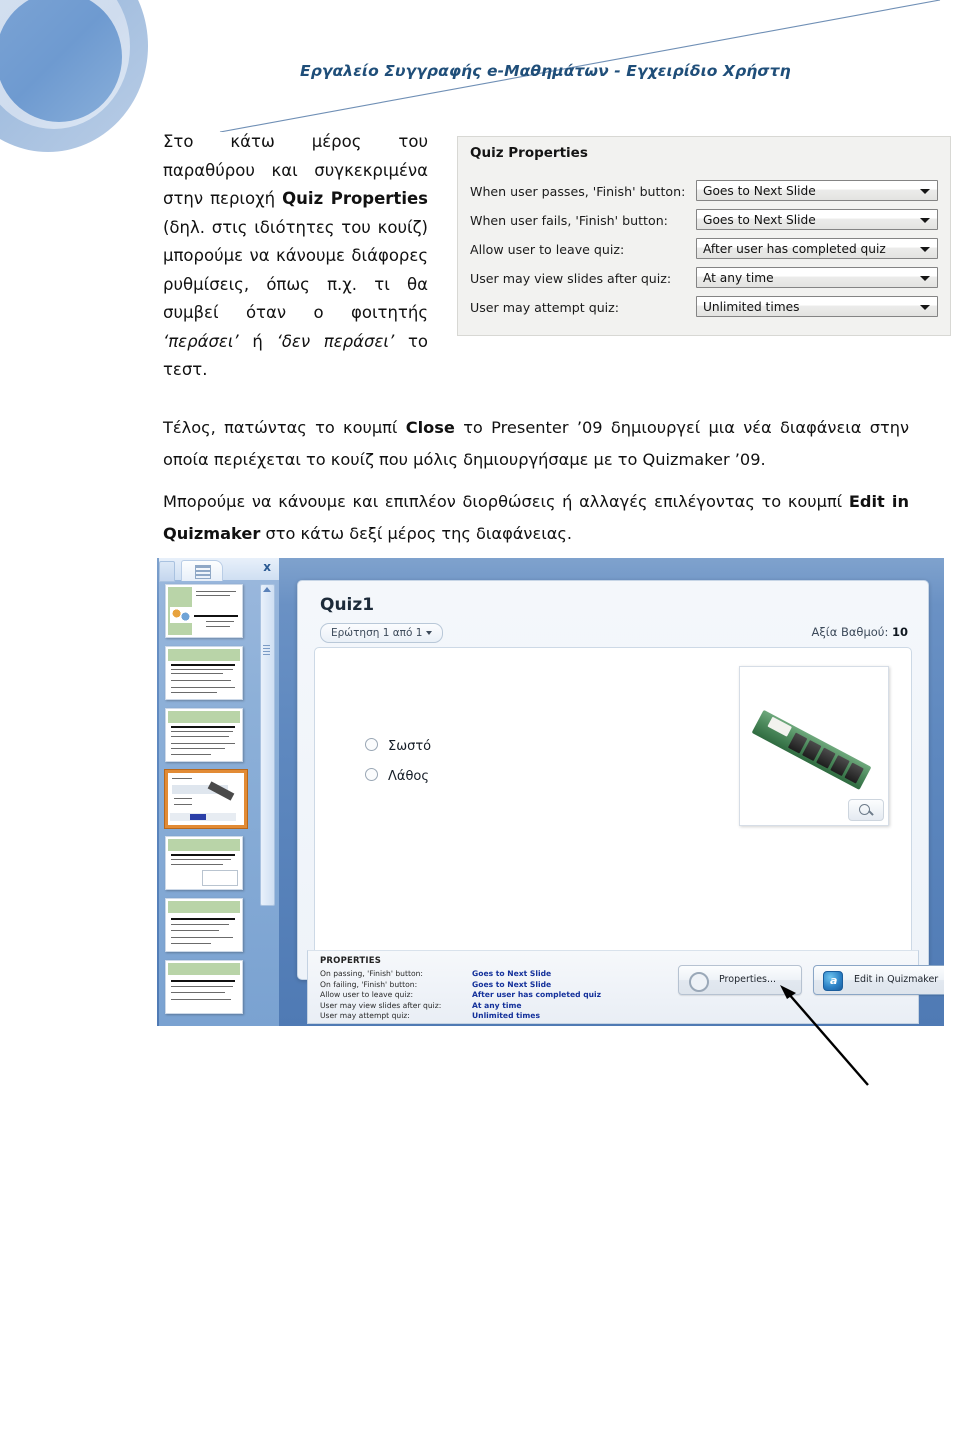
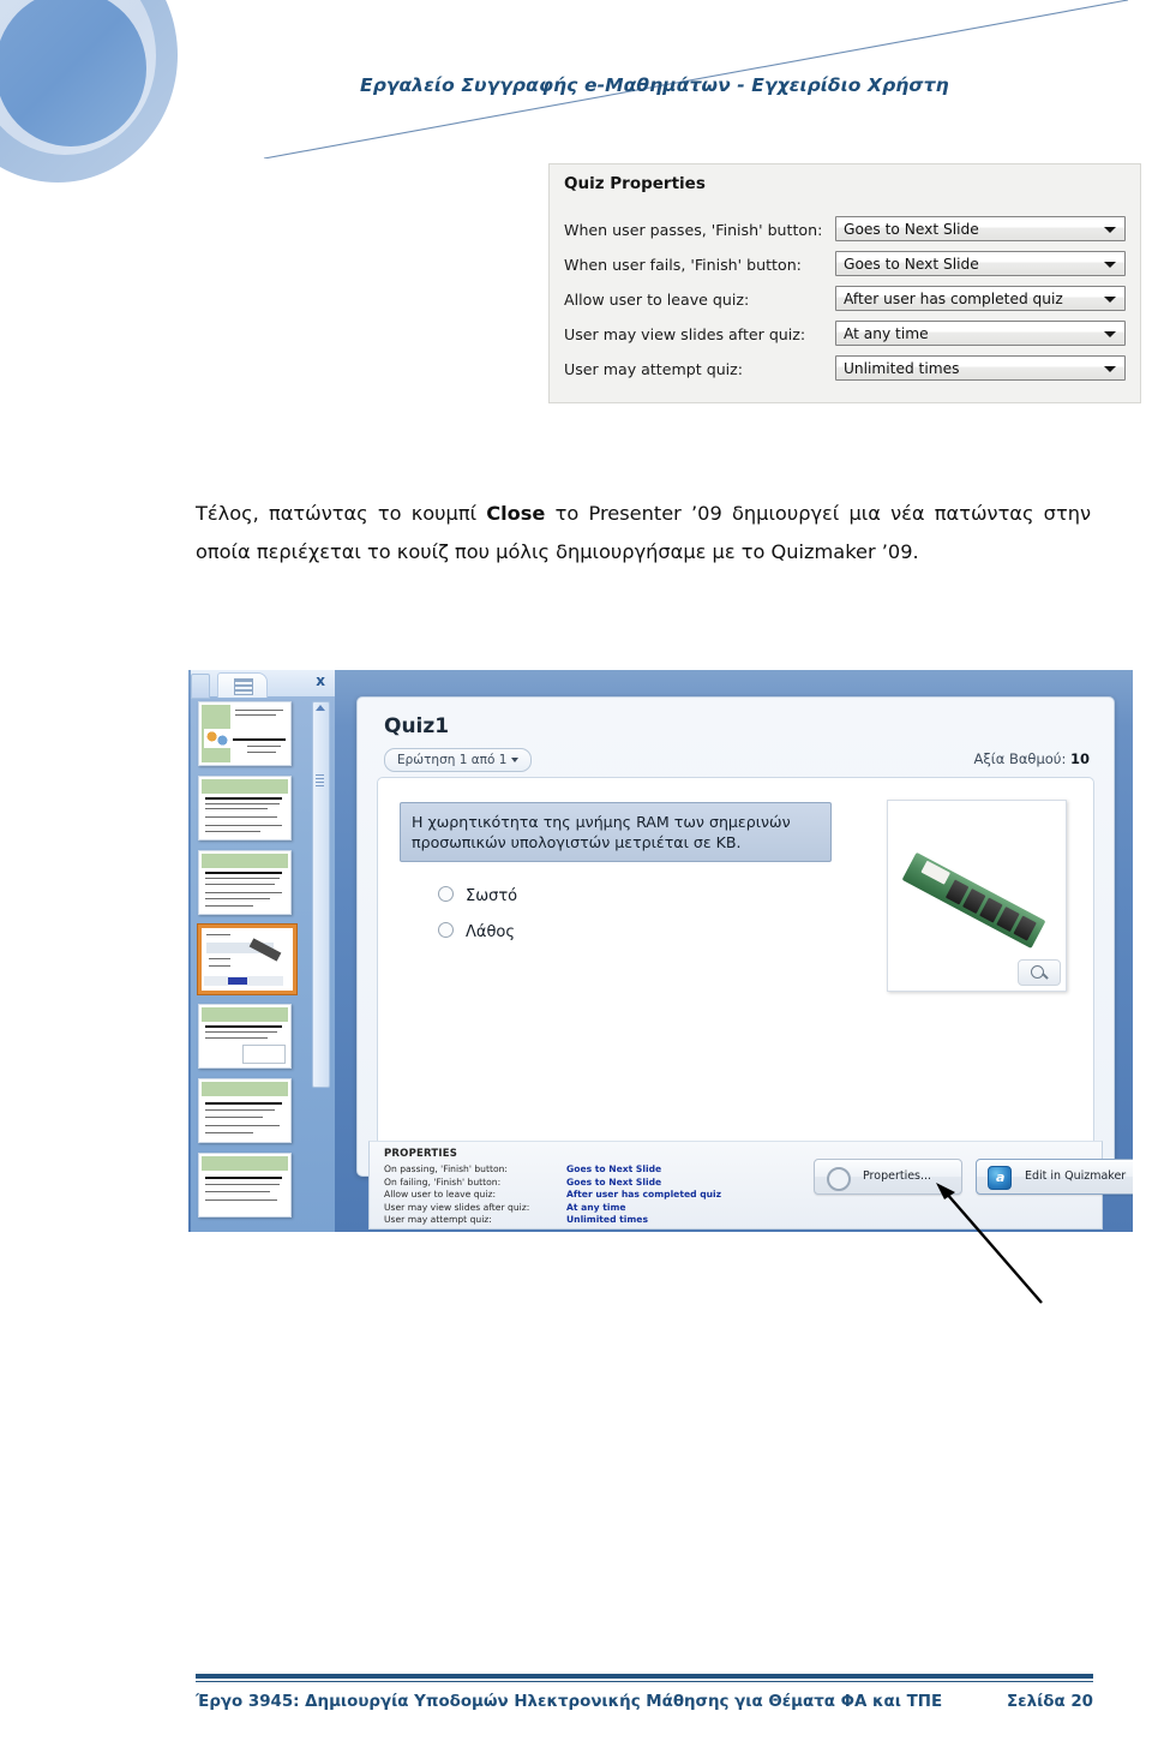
  Εργαλείο Συγγραφής e-Μαθημάτων - Εγχειρίδιο Χρήστ
- Στο κάτω μέρος του παραθύρου και συγκεκριμένα στην περιοχή Quiz Properties (δηλ. στις ιδιότητες του κουίζ) μπορούμε να κάνουμε διάφορες ρυθμίσεις, όπως π.χ. τι θα συμβεί όταν ο φοιτητής ‘περάσει’ ή ‘δεν περάσει’ το τεστ.
  Quiz Properties
  When user passes, 'Finish' button:
  Goes to Next Slide
  When user fails, 'Finish' button:
  Goes to Next Slide
  Allow user to leave quiz:
  After user has completed quiz
  User may view slides after quiz:
  At any time
  User may attempt quiz:
  Unlimited times
- Τέλος, πατώντας το κουμπί Close το Presenter ’09 δημιουργεί μια νέα διαφάνεια στην οποία περιέχεται το κουίζ που μόλις δημιουργήσαμε με το Quizmaker ’09.
+ Τέλος, πατώντας το κουμπί Close το Presenter ’09 δημιουργεί μια νέα πατώντας στην οποία περιέχεται το κουίζ που μόλις δημιουργήσαμε με το Quizmaker ’09.
- Μπορούμε να κάνουμε και επιπλέον διορθώσεις ή αλλαγές επιλέγοντας το κουμπί Edit in Quizmaker στο κάτω δεξί μέρος της διαφάνειας.
  x
  Quiz1
  Ερώτηση 1 από 1
  Αξία Βαθμού: 10
+ Η χωρητικότητα της μνήμης RAM των σημερινών προσωπικών υπολογιστών μετριέται σε KB.
  Σωστό
  Λάθος
  PROPERTIES
  On passing, 'Finish' button:
  Goes to Next Slide
  On failing, 'Finish' button:
  Goes to Next Slide
  Allow user to leave quiz:
  After user has completed quiz
  User may view slides after quiz:
  At any time
  User may attempt quiz:
  Unlimited times
  Properties...
  a
  Edit in Quizmaker
+ Έργο 3945: Δημιουργία Υποδομών Ηλεκτρονικής Μάθησης για Θέματα ΦΑ και ΤΠΕ
+ Σελίδα 20
